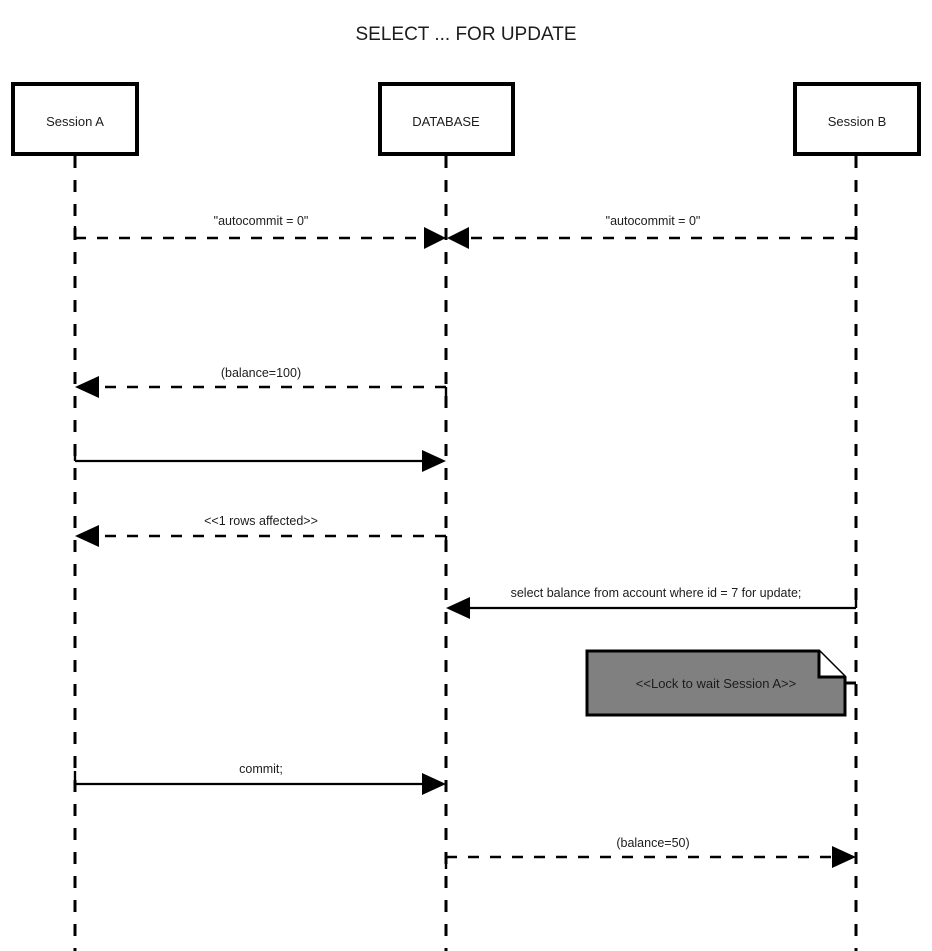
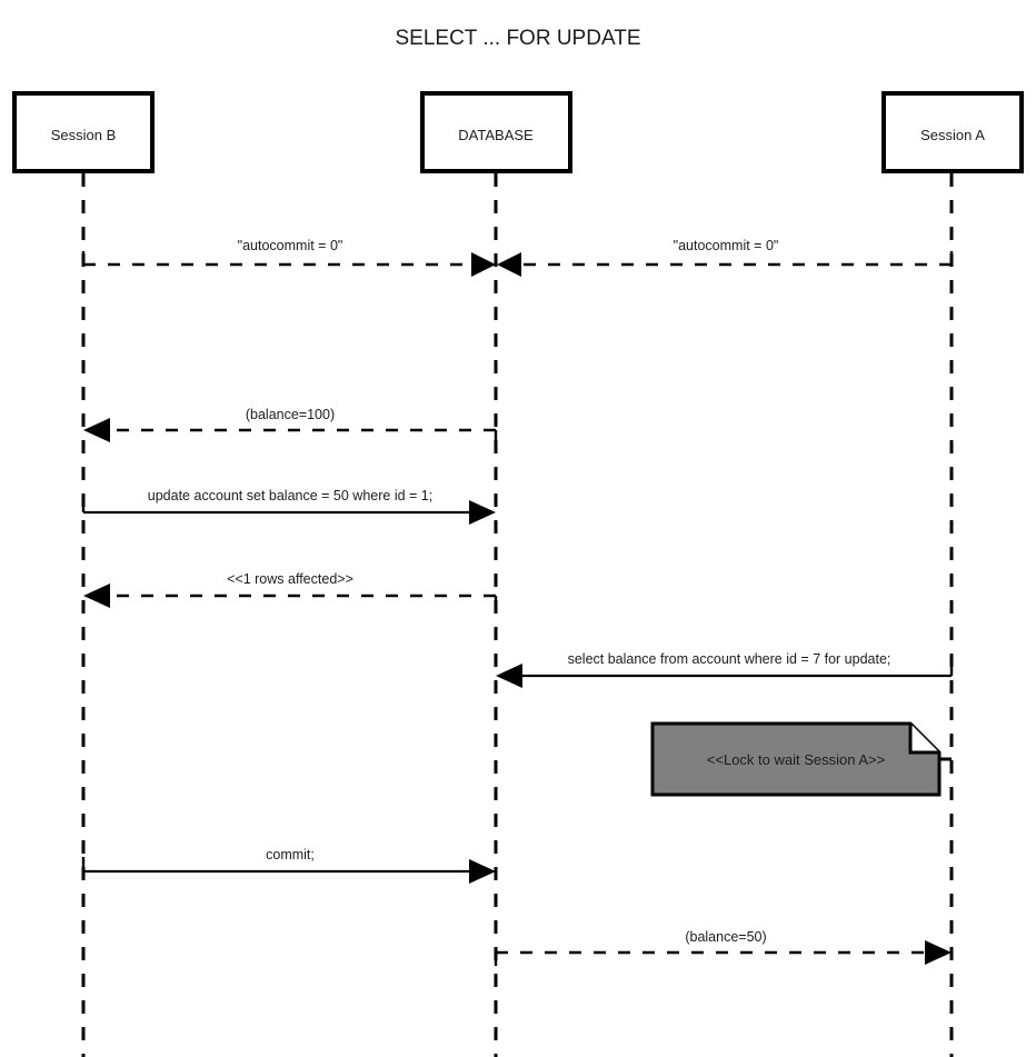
  SELECT ... FOR UPDATE
- Session A
+ Session B
  DATABASE
- Session B
+ Session A
  "autocommit = 0"
  "autocommit = 0"
  (balance=100)
+ update account set balance = 50 where id = 1;
  <<1 rows affected>>
  select balance from account where id = 7 for update;
  <<Lock to wait Session A>>
  commit;
  (balance=50)
